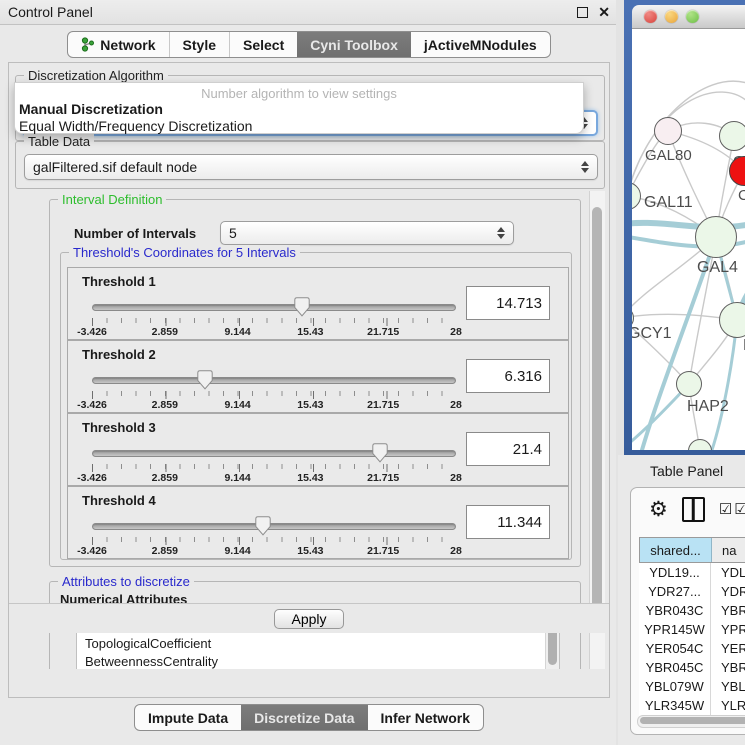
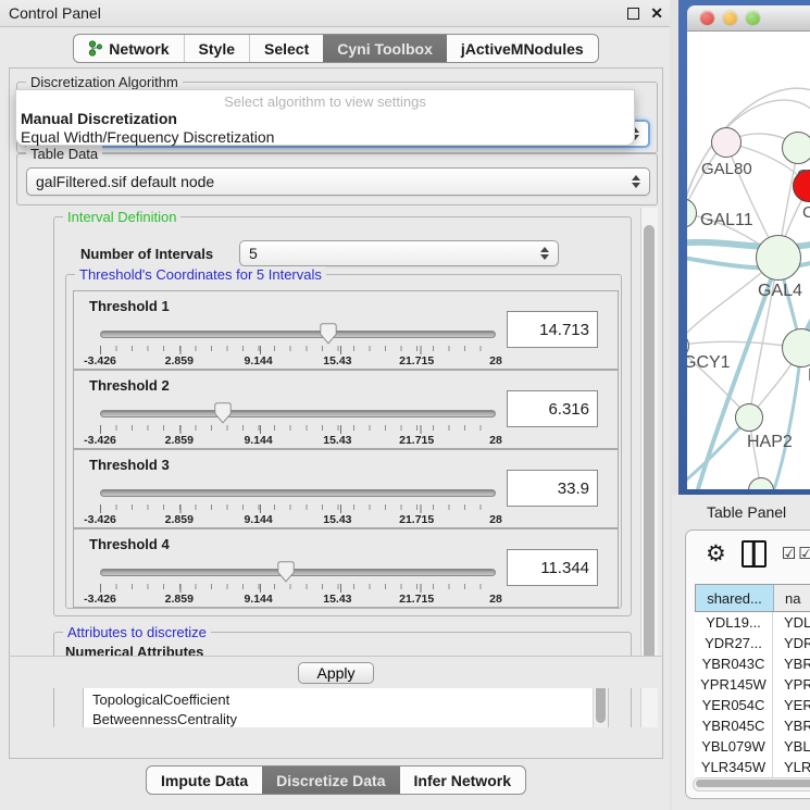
  Control Panel
  ✕
  Network
  Style
  Select
  Cyni Toolbox
  jActiveMNodules
  Discretization Algorithm
  Table Data
  galFiltered.sif default node
  Interval Definition
  Number of Intervals
  5
  Threshold's Coordinates for 5 Intervals
  Threshold 1
  -3.426
  2.859
  9.144
  15.43
  21.715
  28
  14.713
  Threshold 2
  -3.426
  2.859
  9.144
  15.43
  21.715
  28
  6.316
  Threshold 3
  -3.426
  2.859
  9.144
  15.43
  21.715
  28
- 21.4
+ 33.9
  Threshold 4
  -3.426
  2.859
  9.144
  15.43
  21.715
  28
  11.344
  Attributes to discretize
  Numerical Attributes
  TopologicalCoefficient
  BetweennessCentrality
  Apply
- Number algorithm to view settings
+ Select algorithm to view settings
  Manual Discretization
  Equal Width/Frequency Discretization
  Impute Data
  Discretize Data
  Infer Network
  GAL80
  C
  GAL11
  GAL4
  GCY1
  HAP2
  Table Panel
  ⚙
  ☑
  ☑
  shared...
  na
  YDL19...
  YDL
  YDR27...
  YDR
  YBR043C
  YBR
  YPR145W
  YPR
  YER054C
  YER
  YBR045C
  YBR
  YBL079W
  YBL
  YLR345W
  YLR
